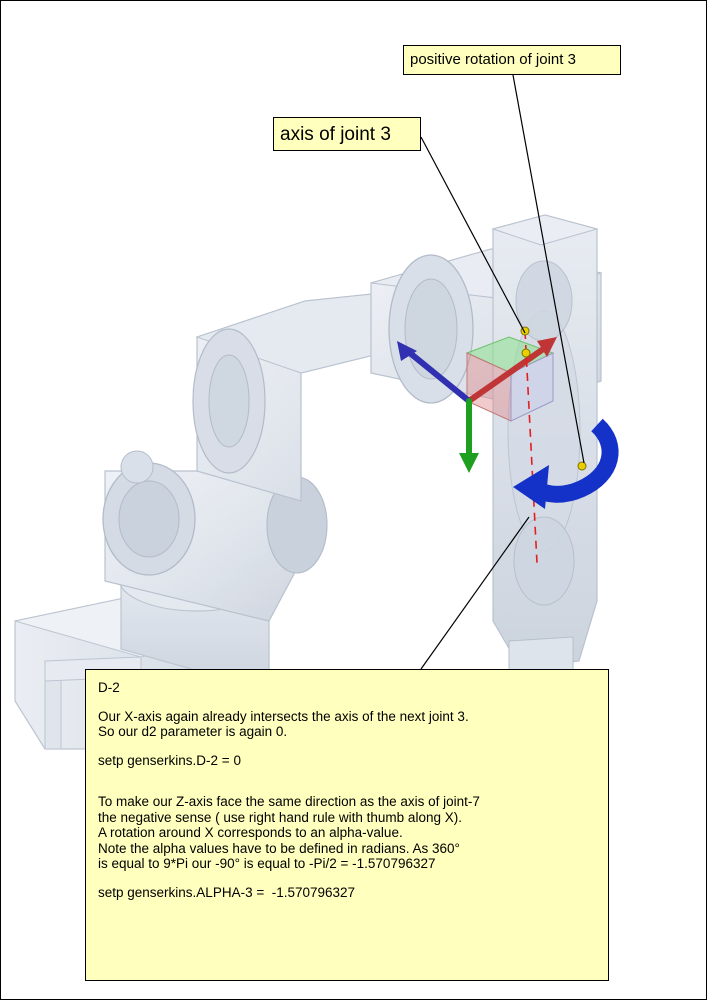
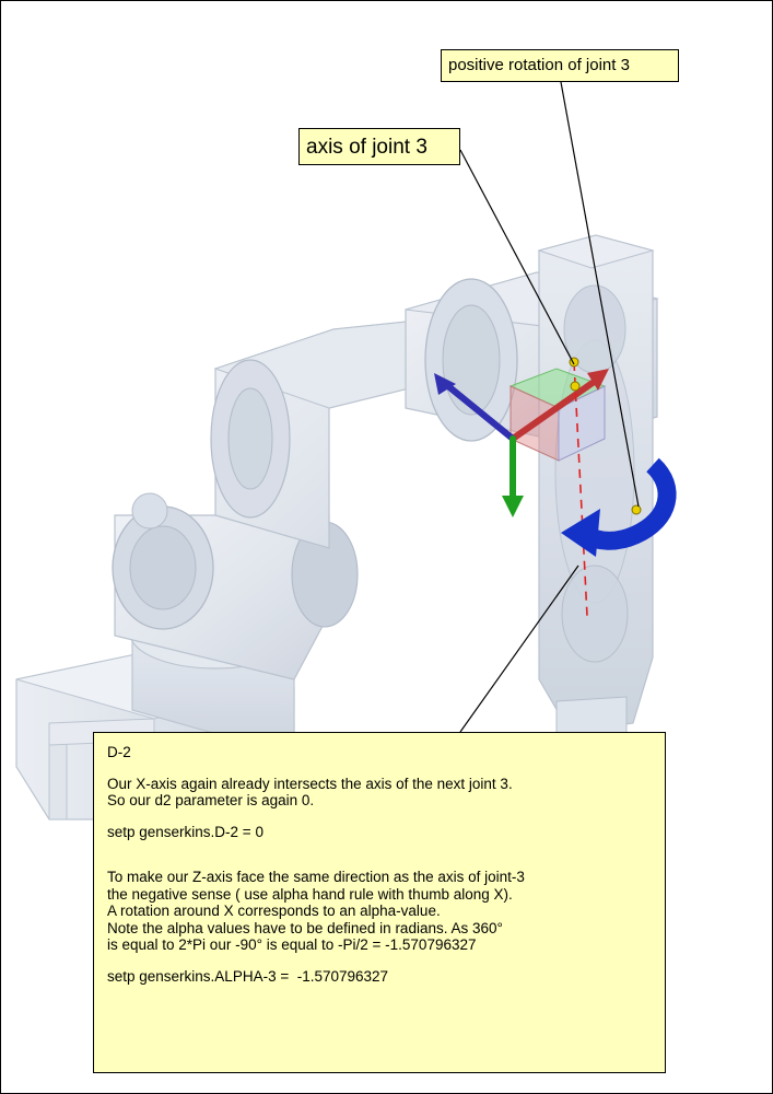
  positive rotation of joint 3
  axis of joint 3
  D-2
  Our X-axis again already intersects the axis of the next joint 3.
  So our d2 parameter is again 0.
  setp genserkins.D-2 = 0
- To make our Z-axis face the same direction as the axis of joint-7
+ To make our Z-axis face the same direction as the axis of joint-3
- the negative sense ( use right hand rule with thumb along X).
+ the negative sense ( use alpha hand rule with thumb along X).
  A rotation around X corresponds to an alpha-value.
  Note the alpha values have to be defined in radians. As 360°
- is equal to 9*Pi our -90° is equal to -Pi/2 = -1.570796327
+ is equal to 2*Pi our -90° is equal to -Pi/2 = -1.570796327
  setp genserkins.ALPHA-3 = -1.570796327
